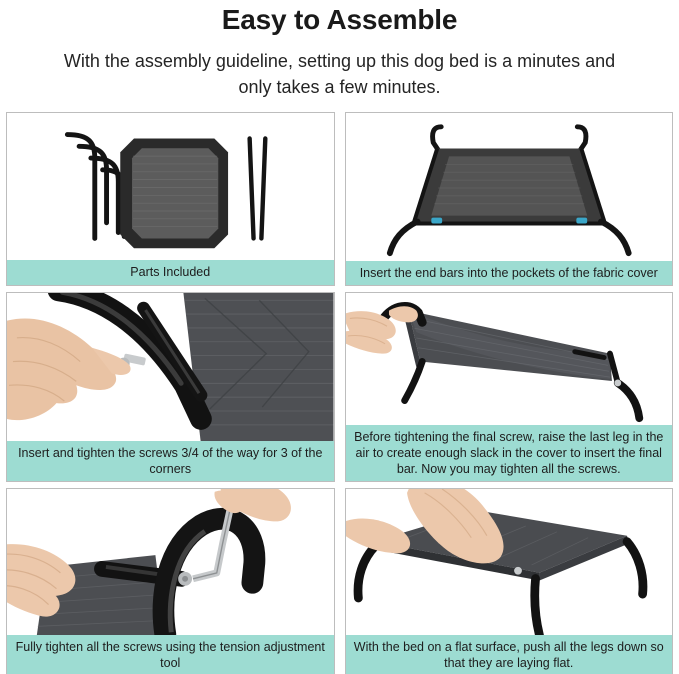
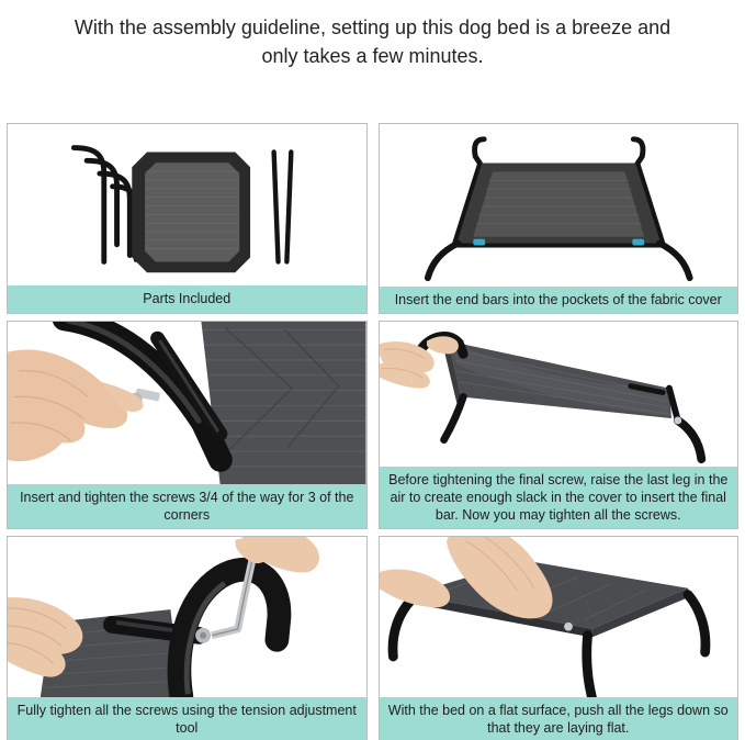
- Easy to Assemble
- With the assembly guideline, setting up this dog bed is a minutes and only takes a few minutes.
+ With the assembly guideline, setting up this dog bed is a breeze and only takes a few minutes.
  Parts Included
  Insert the end bars into the pockets of the fabric cover
  Insert and tighten the screws 3/4 of the way for 3 of the corners
  Before tightening the final screw, raise the last leg in the air to create enough slack in the cover to insert the final bar. Now you may tighten all the screws.
  Fully tighten all the screws using the tension adjustment tool
  With the bed on a flat surface, push all the legs down so that they are laying flat.
